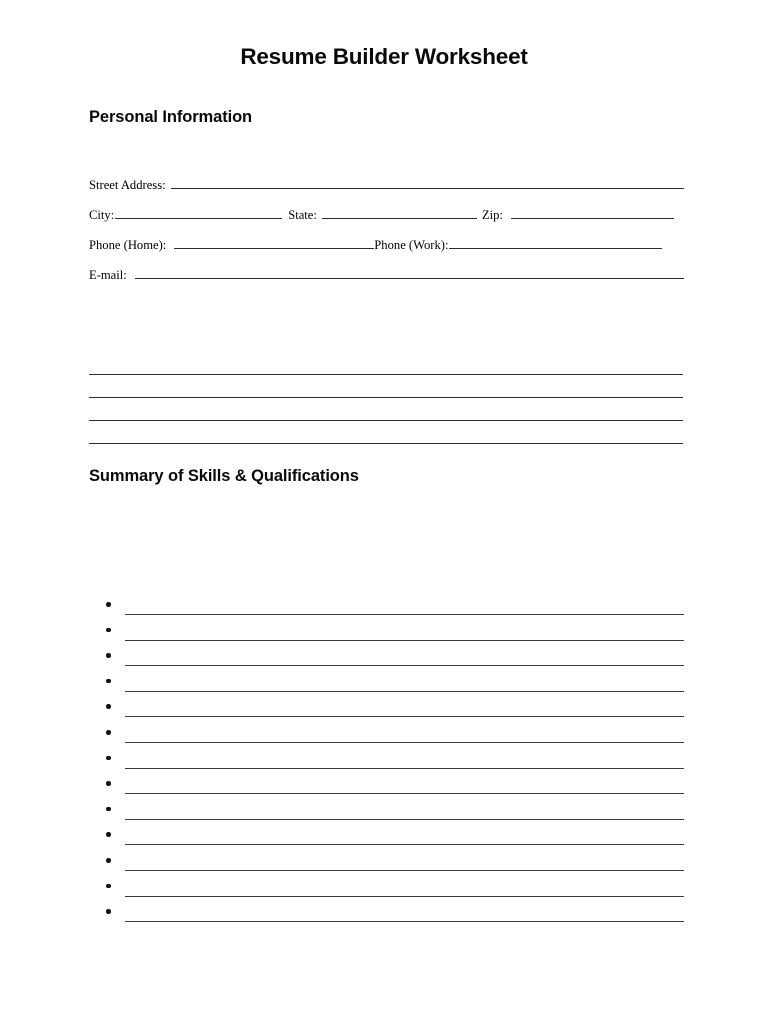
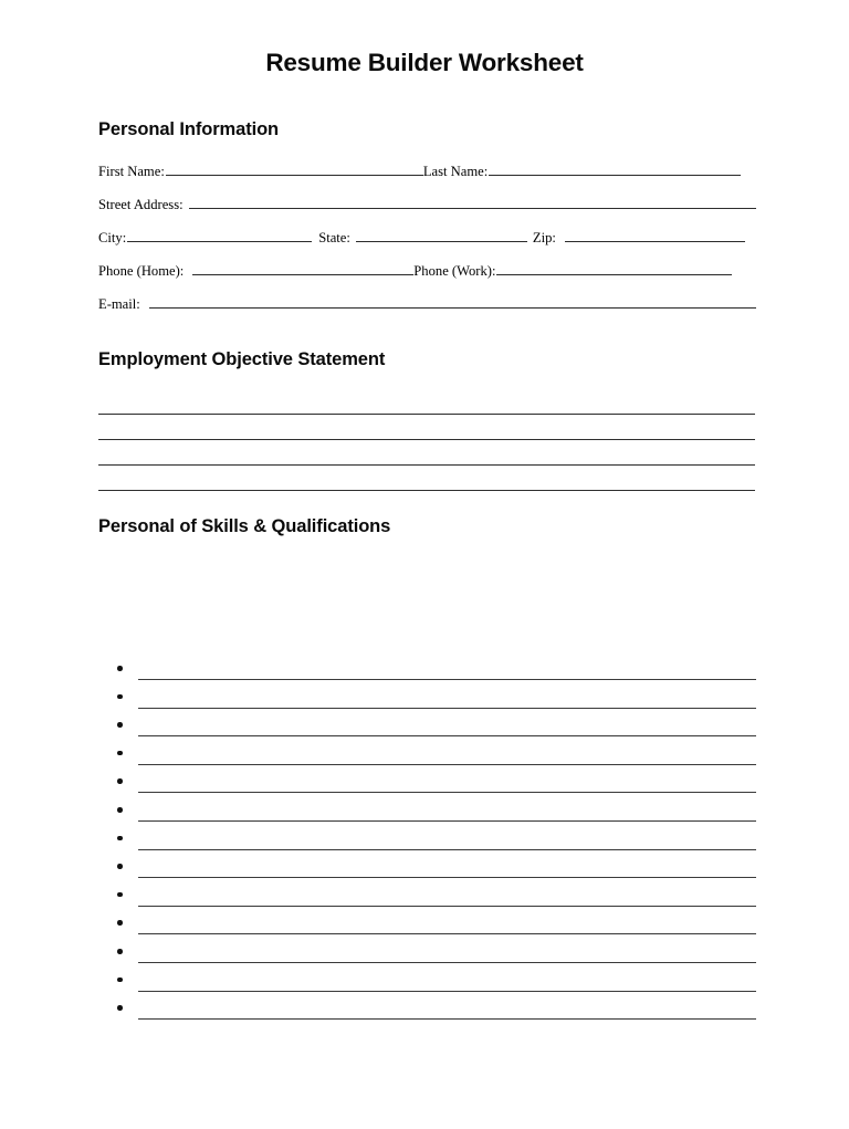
  Resume Builder Worksheet
  Personal Information
+ First Name:
+ Last Name:
  Street Address:
  City:
  State:
  Zip:
  Phone (Home):
  Phone (Work):
  E-mail:
+ Employment Objective Statement
- Summary of Skills & Qualifications
+ Personal of Skills & Qualifications
